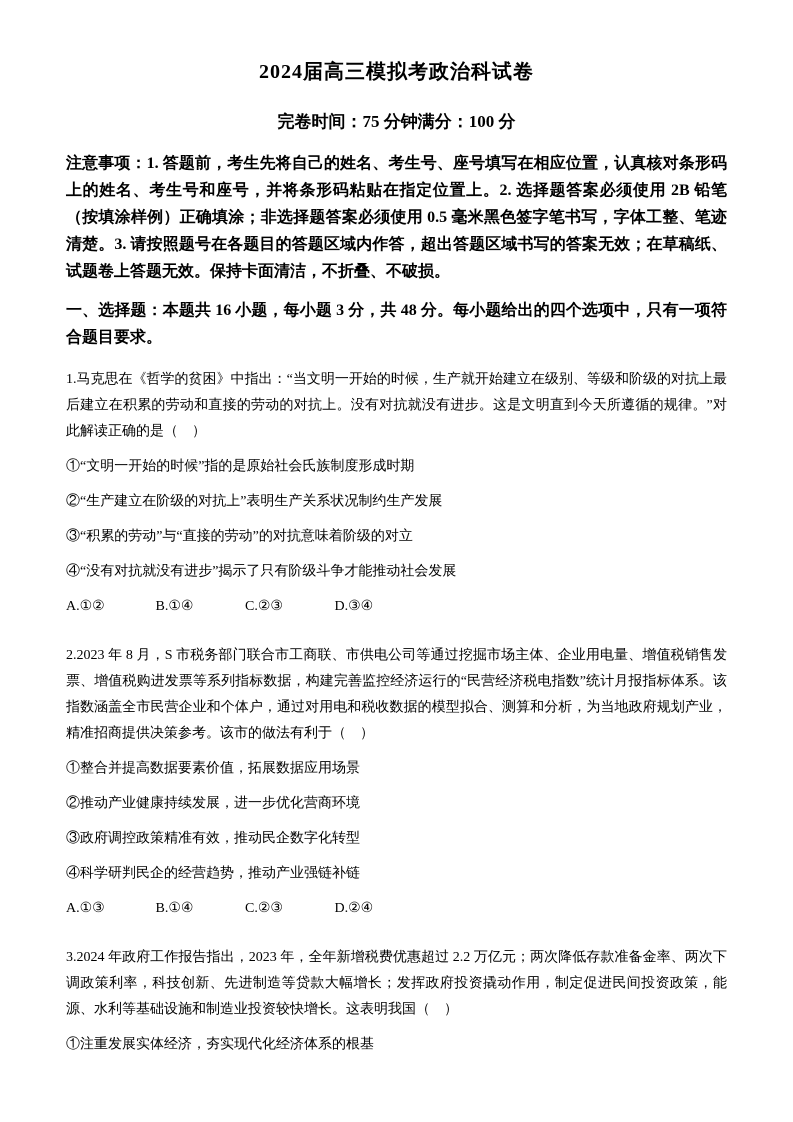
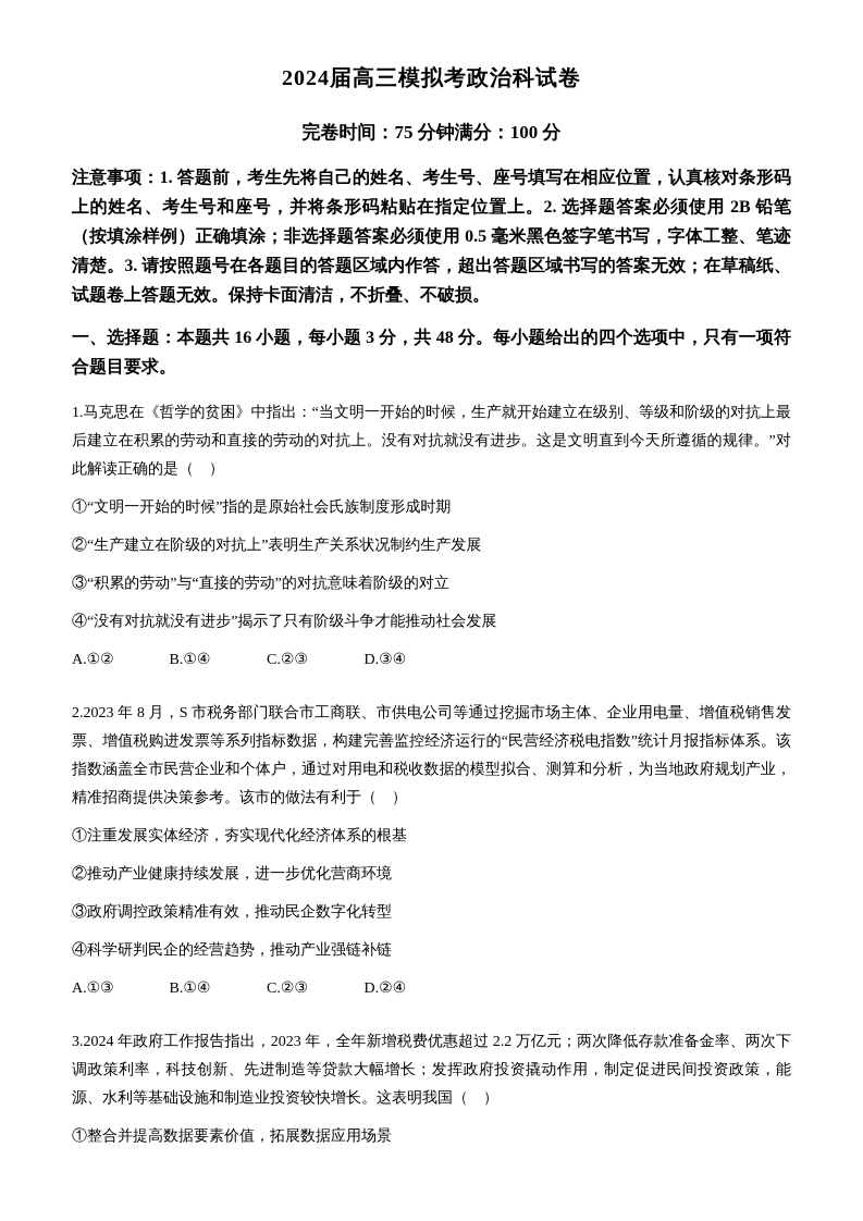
  2024届高三模拟考政治科试卷
  完卷时间：75 分钟满分：100 分
  注意事项：1. 答题前，考生先将自己的姓名、考生号、座号填写在相应位置，认真核对条形码上的姓名、考生号和座号，并将条形码粘贴在指定位置上。2. 选择题答案必须使用 2B 铅笔（按填涂样例）正确填涂；非选择题答案必须使用 0.5 毫米黑色签字笔书写，字体工整、笔迹清楚。3. 请按照题号在各题目的答题区域内作答，超出答题区域书写的答案无效；在草稿纸、试题卷上答题无效。保持卡面清洁，不折叠、不破损。
  一、选择题：本题共 16 小题，每小题 3 分，共 48 分。每小题给出的四个选项中，只有一项符合题目要求。
  1.马克思在《哲学的贫困》中指出：“当文明一开始的时候，生产就开始建立在级别、等级和阶级的对抗上最后建立在积累的劳动和直接的劳动的对抗上。没有对抗就没有进步。这是文明直到今天所遵循的规律。”对此解读正确的是（ ）
  ①“文明一开始的时候”指的是原始社会氏族制度形成时期
  ②“生产建立在阶级的对抗上”表明生产关系状况制约生产发展
  ③“积累的劳动”与“直接的劳动”的对抗意味着阶级的对立
  ④“没有对抗就没有进步”揭示了只有阶级斗争才能推动社会发展
  A.①② B.①④ C.②③ D.③④
  2.2023 年 8 月，S 市税务部门联合市工商联、市供电公司等通过挖掘市场主体、企业用电量、增值税销售发票、增值税购进发票等系列指标数据，构建完善监控经济运行的“民营经济税电指数”统计月报指标体系。该指数涵盖全市民营企业和个体户，通过对用电和税收数据的模型拟合、测算和分析，为当地政府规划产业，精准招商提供决策参考。该市的做法有利于（ ）
- ①整合并提高数据要素价值，拓展数据应用场景
+ ①注重发展实体经济，夯实现代化经济体系的根基
  ②推动产业健康持续发展，进一步优化营商环境
  ③政府调控政策精准有效，推动民企数字化转型
  ④科学研判民企的经营趋势，推动产业强链补链
  A.①③ B.①④ C.②③ D.②④
  3.2024 年政府工作报告指出，2023 年，全年新增税费优惠超过 2.2 万亿元；两次降低存款准备金率、两次下调政策利率，科技创新、先进制造等贷款大幅增长；发挥政府投资撬动作用，制定促进民间投资政策，能源、水利等基础设施和制造业投资较快增长。这表明我国（ ）
- ①注重发展实体经济，夯实现代化经济体系的根基
+ ①整合并提高数据要素价值，拓展数据应用场景
